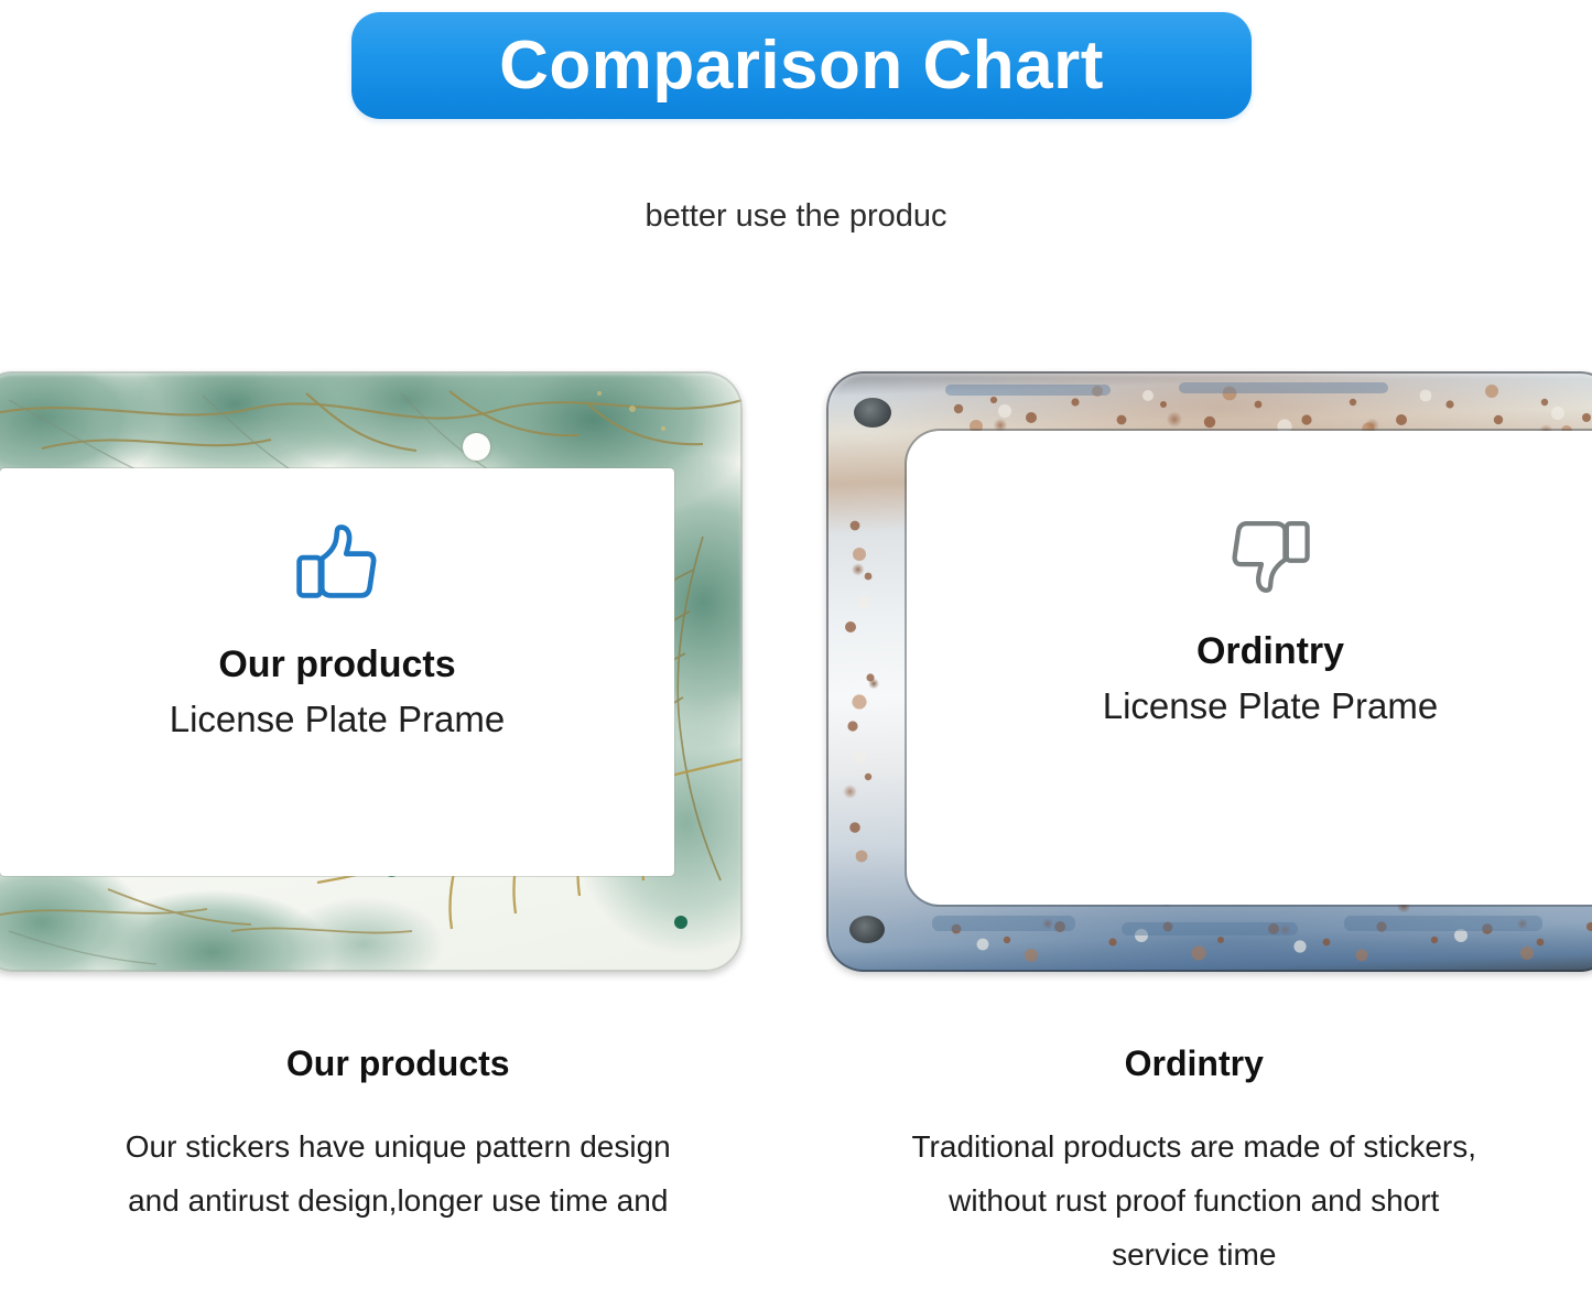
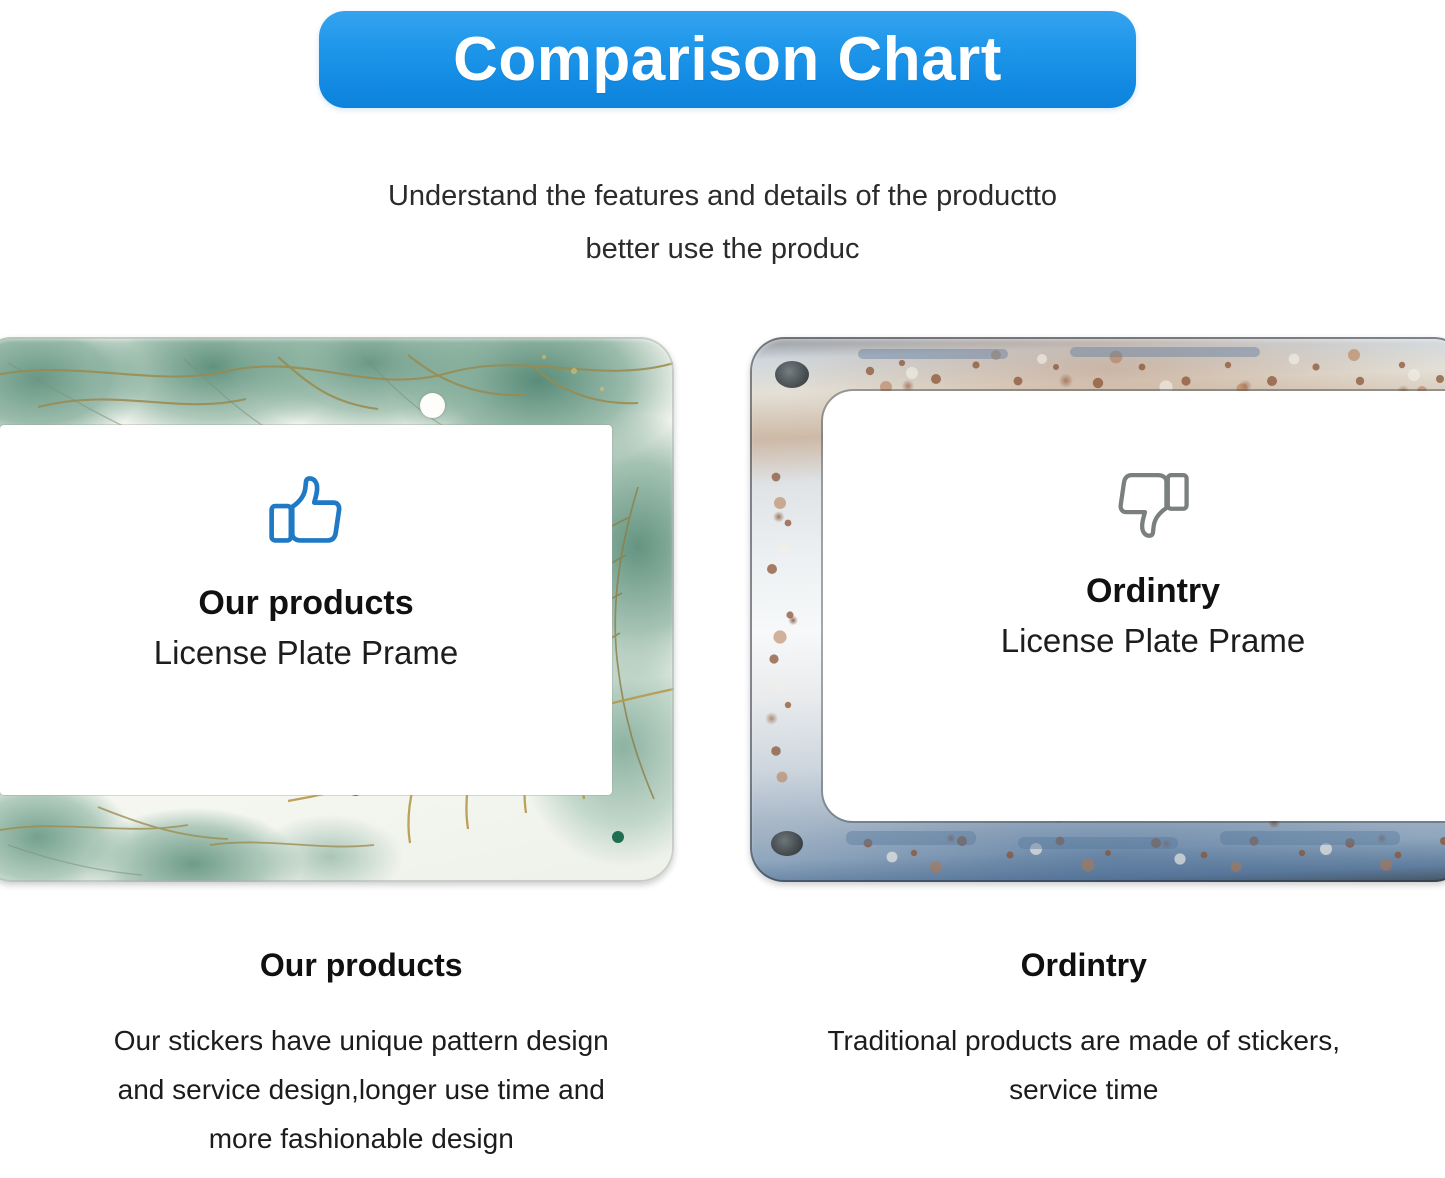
  Comparison Chart
+ Understand the features and details of the productto
  better use the produc
  Our products
  License Plate Prame
  Ordintry
  License Plate Prame
  Our products
  Our stickers have unique pattern design
- and antirust design,longer use time and
+ and service design,longer use time and
+ more fashionable design
  Ordintry
  Traditional products are made of stickers,
- without rust proof function and short
  service time
